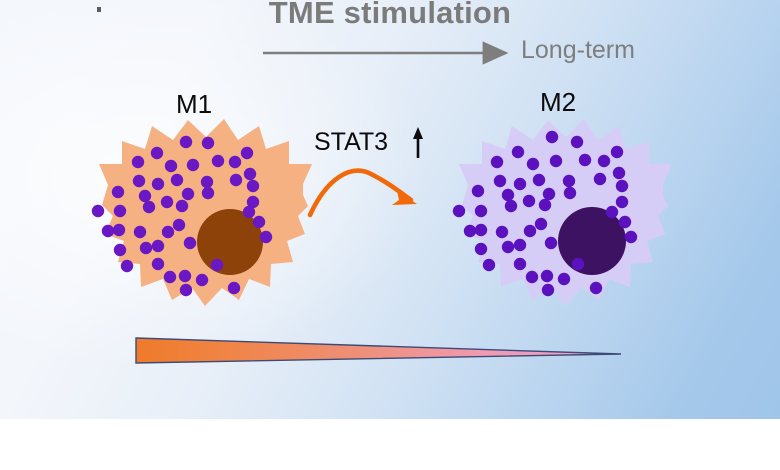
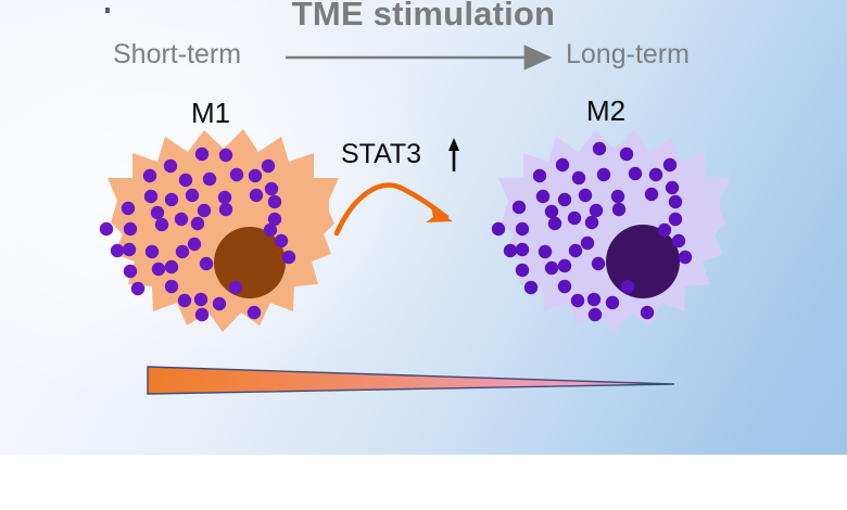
  TME stimulation
+ Short-term
  Long-term
  M1
  M2
  STAT3
